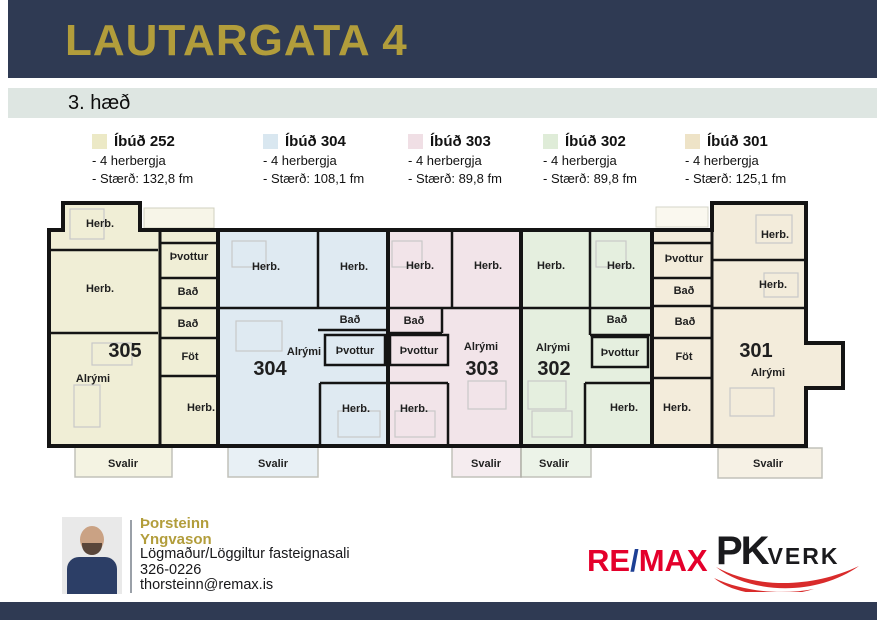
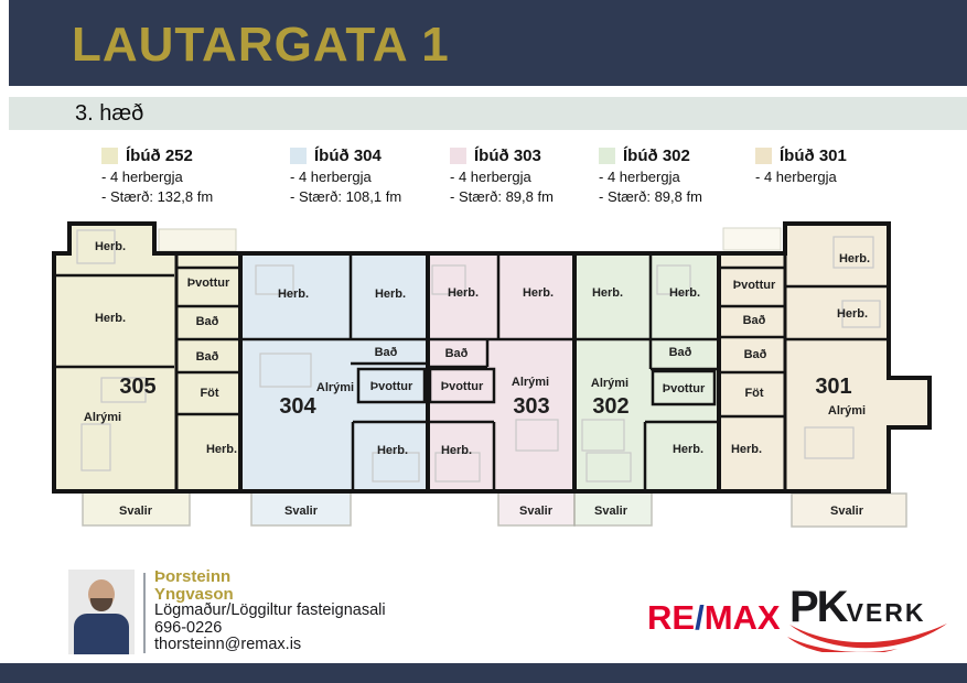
- LAUTARGATA 4
+ LAUTARGATA 1
  3. hæð
  Íbúð 252
  - 4 herbergja
  - Stærð: 132,8 fm
  Íbúð 304
  - 4 herbergja
  - Stærð: 108,1 fm
  Íbúð 303
  - 4 herbergja
  - Stærð: 89,8 fm
  Íbúð 302
  - 4 herbergja
  - Stærð: 89,8 fm
  Íbúð 301
  - 4 herbergja
- - Stærð: 125,1 fm
  Herb.
  Þvottur
  Herb.
  Bað
  Bað
  Föt
  Alrými
  Herb.
  Svalir
  305
  Herb.
  Herb.
  Bað
  Alrými
  Þvottur
  Herb.
  Svalir
  304
  Herb.
  Herb.
  Bað
  Þvottur
  Alrými
  Herb.
  Svalir
  303
  Herb.
  Herb.
  Bað
  Þvottur
  Alrými
  Herb.
  Svalir
  302
  Þvottur
  Bað
  Bað
  Föt
  Herb.
  Herb.
  Alrými
  Herb.
  Svalir
  301
  Þorsteinn
  Yngvason
  Lögmaður/Löggiltur fasteignasali
- 326-0226
+ 696-0226
  thorsteinn@remax.is
  RE/MAX
  PKVERK
